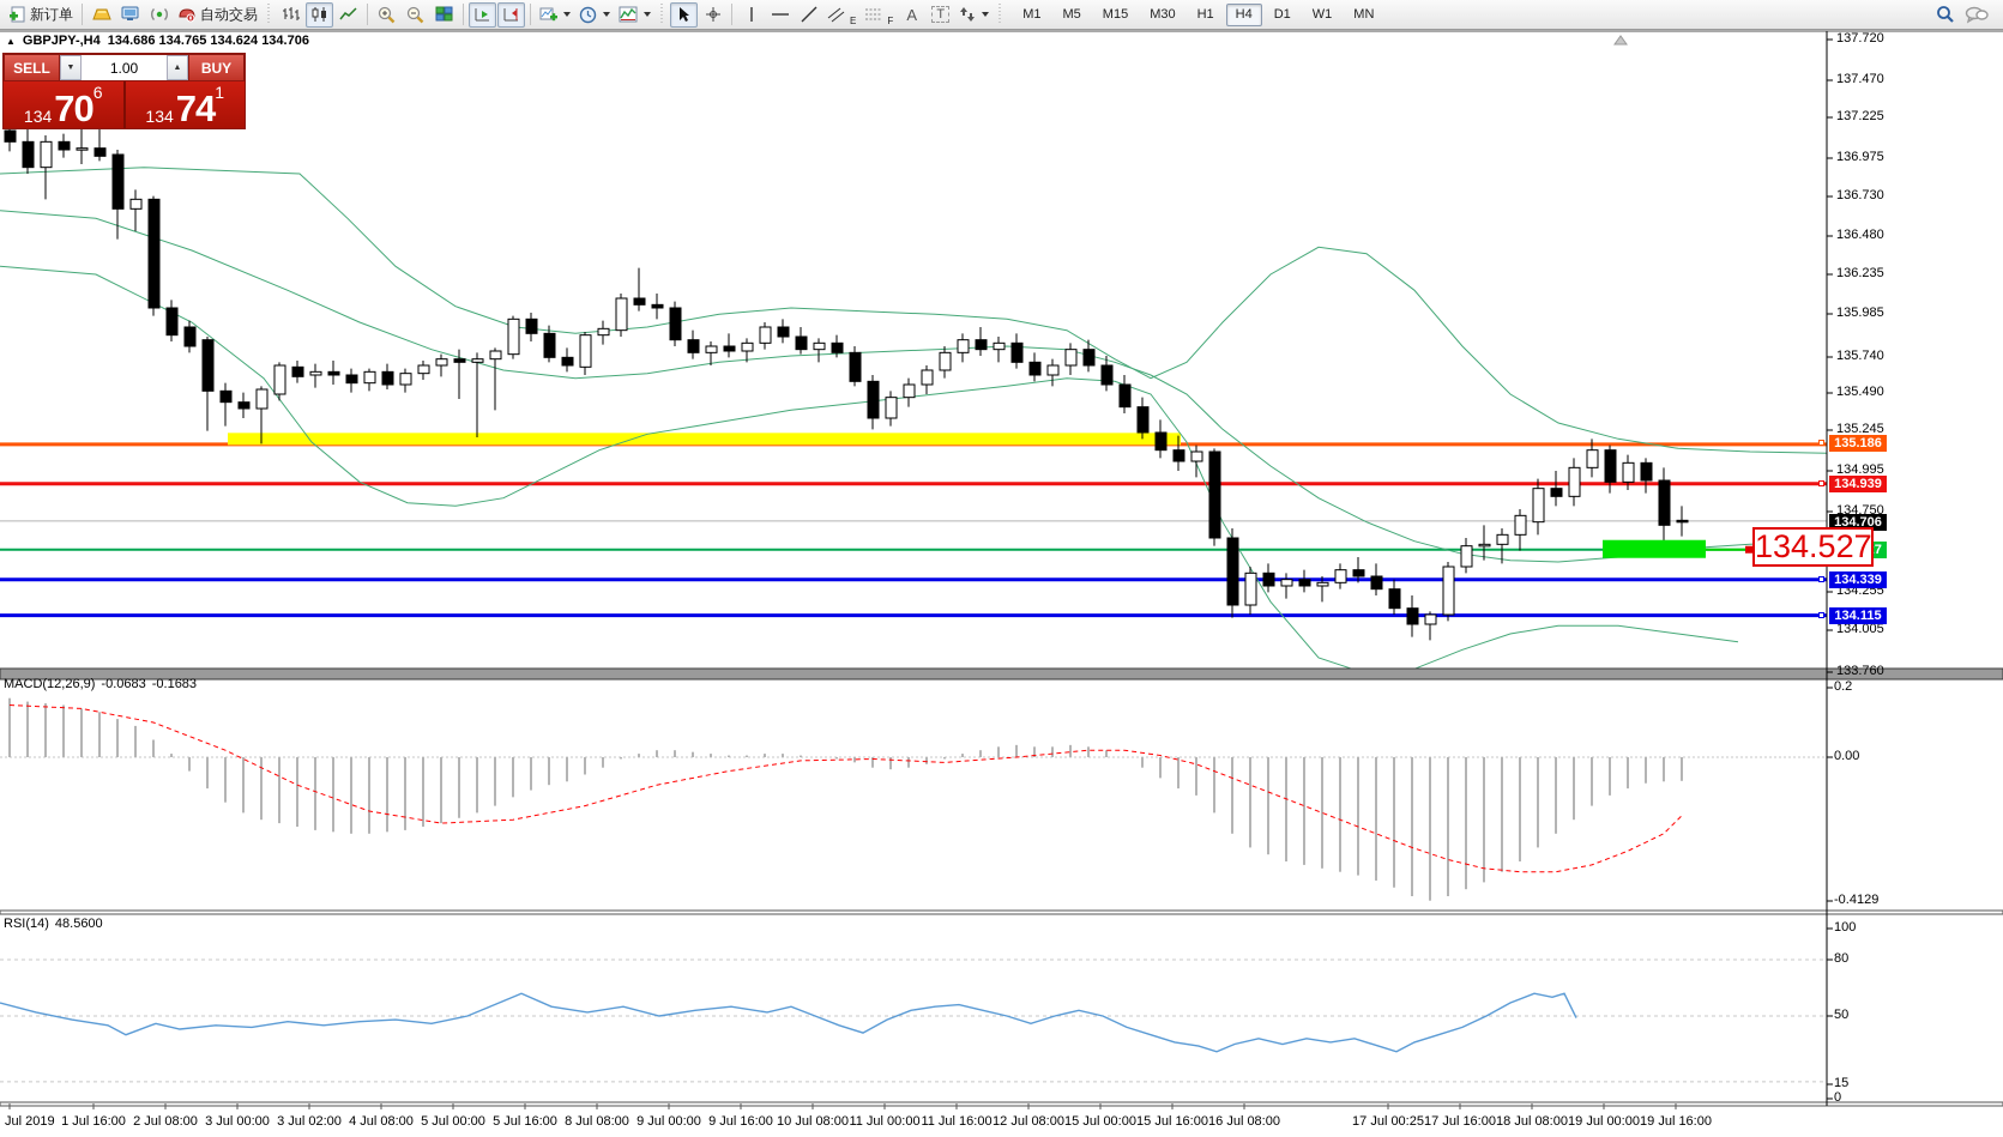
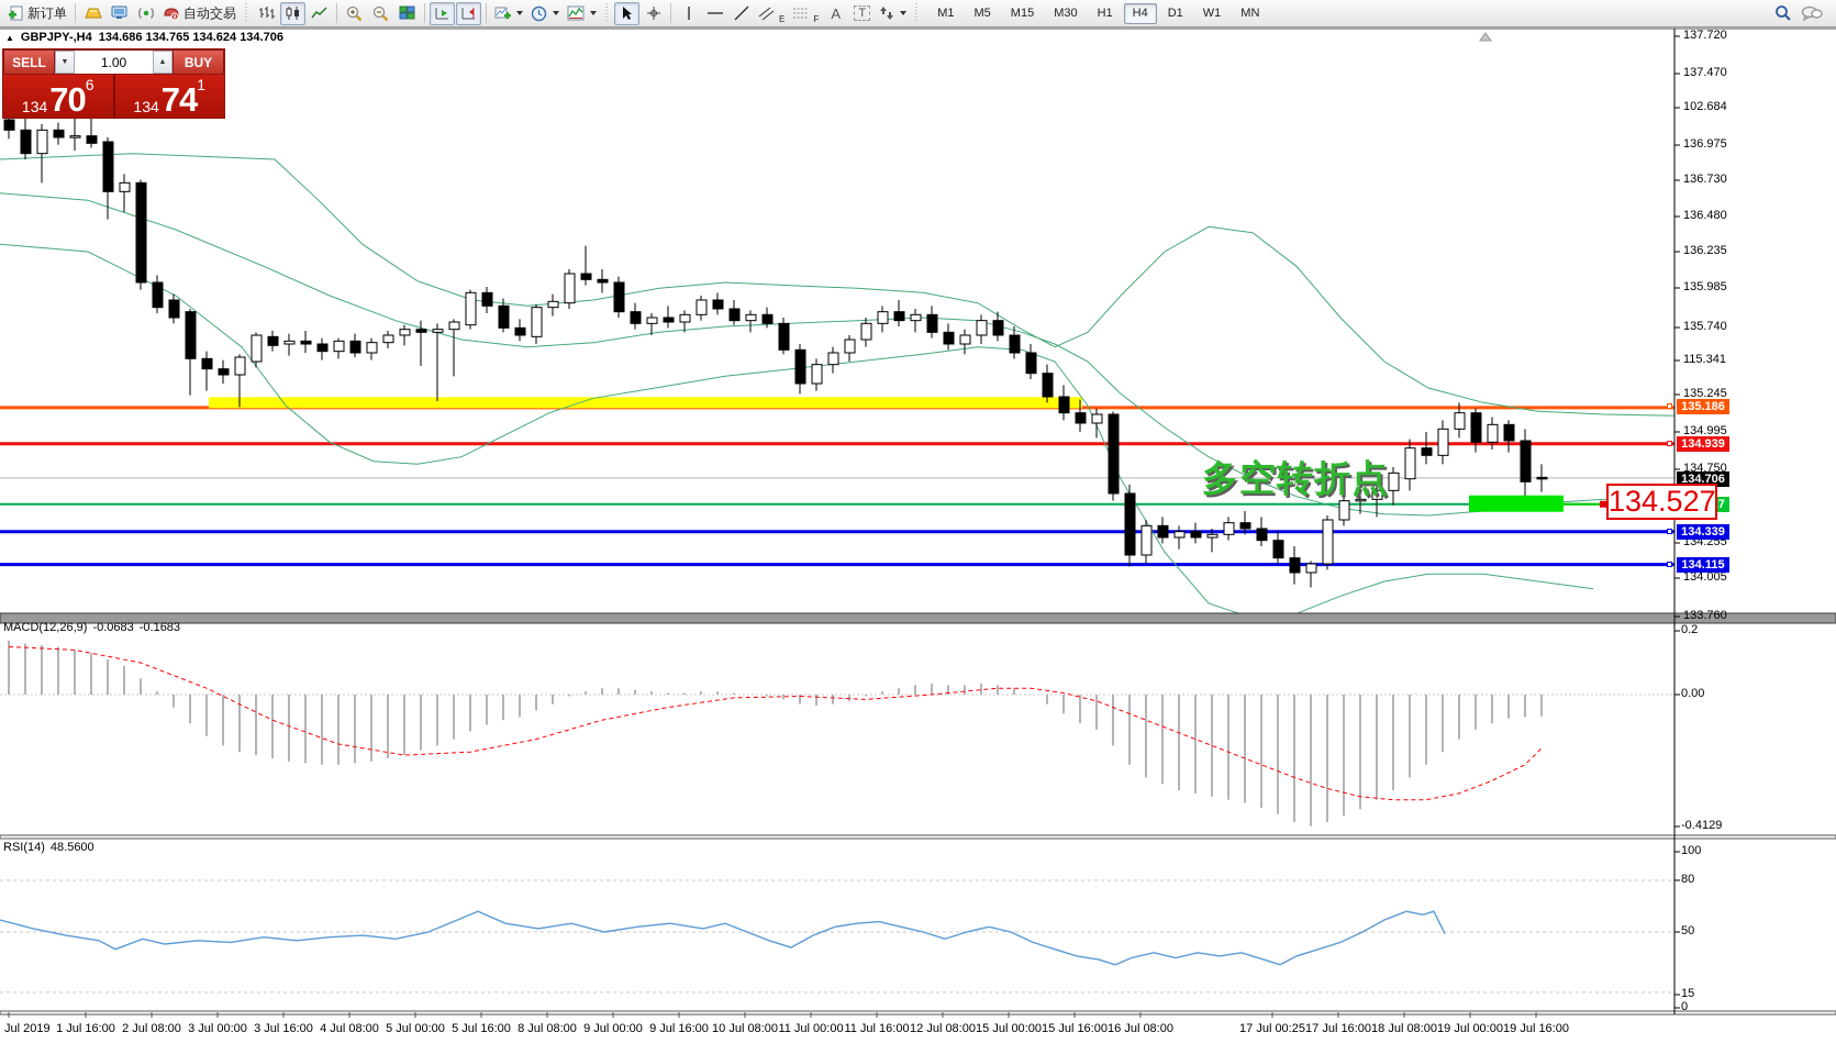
  新订单
  自动交易
  E
  F
  A
  T
  M1
  M5
  M15
  M30
  H1
  H4
  D1
  W1
  MN
  ▲
  GBPJPY-,H4
  134.686 134.765 134.624 134.706
  SELL
  1.00
  BUY
  134
  70
  6
  134
  74
  1
  MACD(12,26,9)
  -0.0683
  -0.1683
  RSI(14)
  48.5600
+ 多空转折点
  134.527
  137.720
  137.470
- 137.225
+ 102.684
  136.975
  136.730
  136.480
  136.235
  135.985
  135.740
- 135.490
+ 115.341
  135.245
  134.995
  134.750
  134.255
  134.005
  133.760
  0.2
  0.00
  -0.4129
  100
  80
  50
  15
  0
  135.186
  134.939
  134.706
  134.339
  134.115
  Jul 2019
  1 Jul 16:00
  2 Jul 08:00
  3 Jul 00:00
- 3 Jul 02:00
+ 3 Jul 16:00
  4 Jul 08:00
  5 Jul 00:00
  5 Jul 16:00
  8 Jul 08:00
  9 Jul 00:00
  9 Jul 16:00
  10 Jul 08:00
  11 Jul 00:00
  11 Jul 16:00
  12 Jul 08:00
  15 Jul 00:00
  15 Jul 16:00
  16 Jul 08:00
  17 Jul 00:25
  17 Jul 16:00
  18 Jul 08:00
  19 Jul 00:00
  19 Jul 16:00
